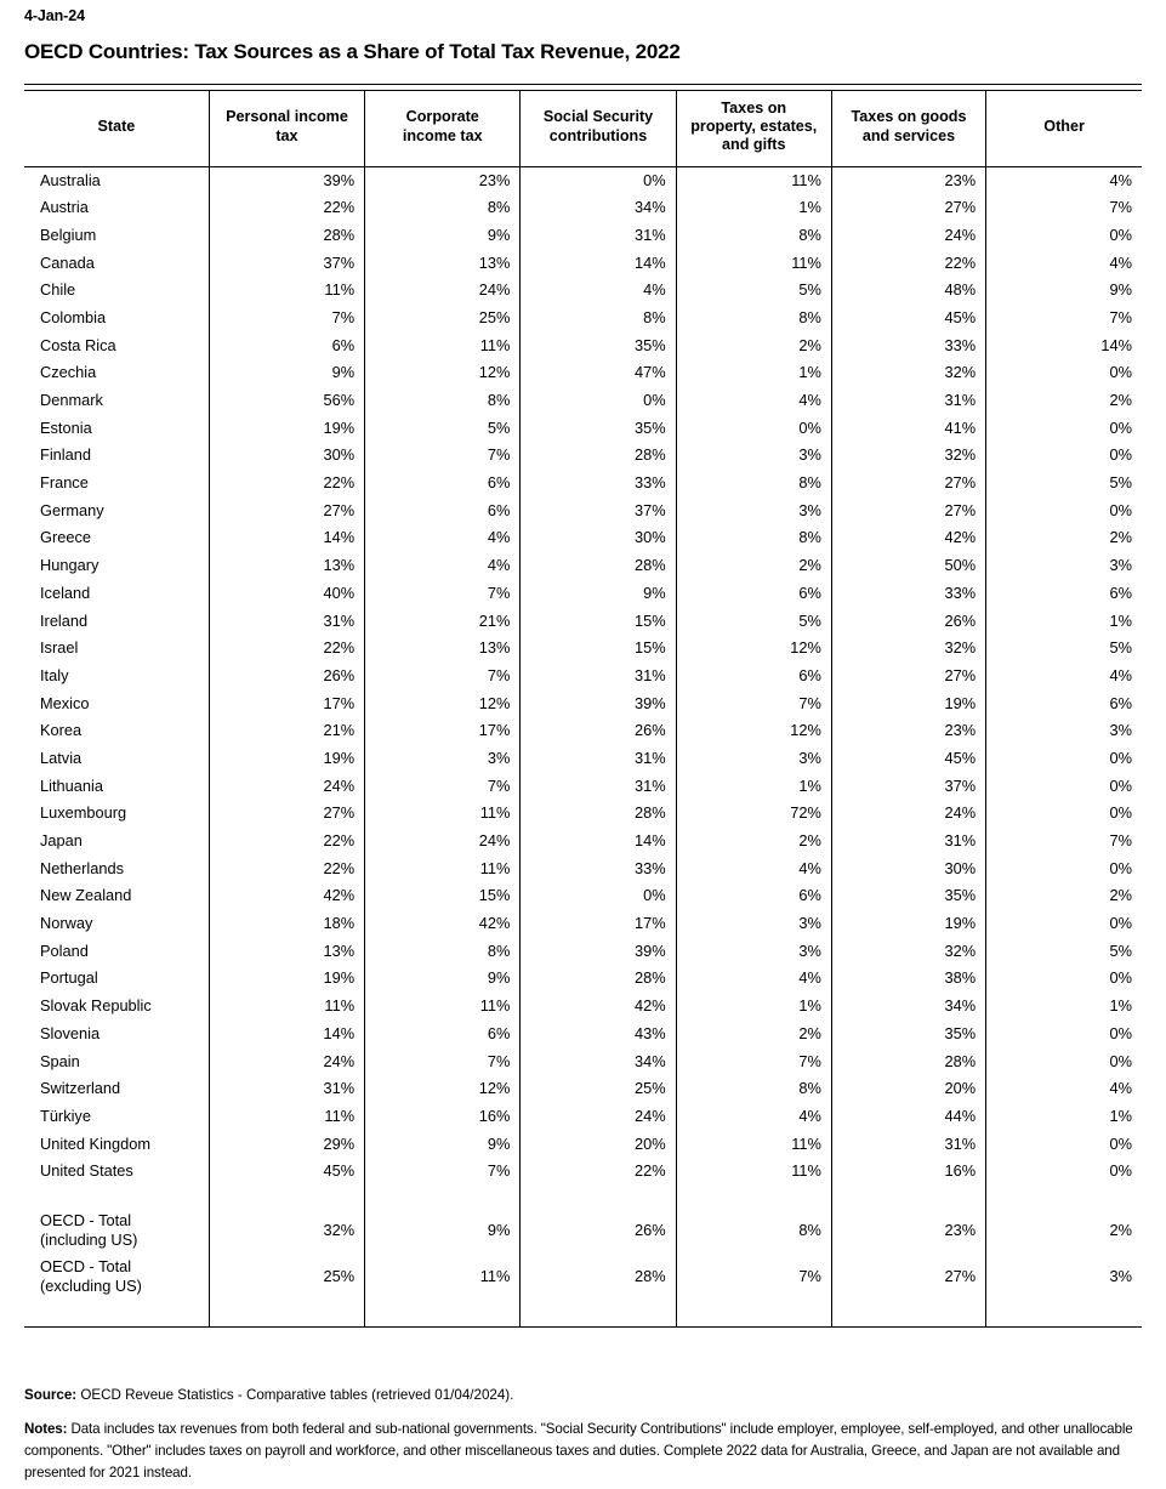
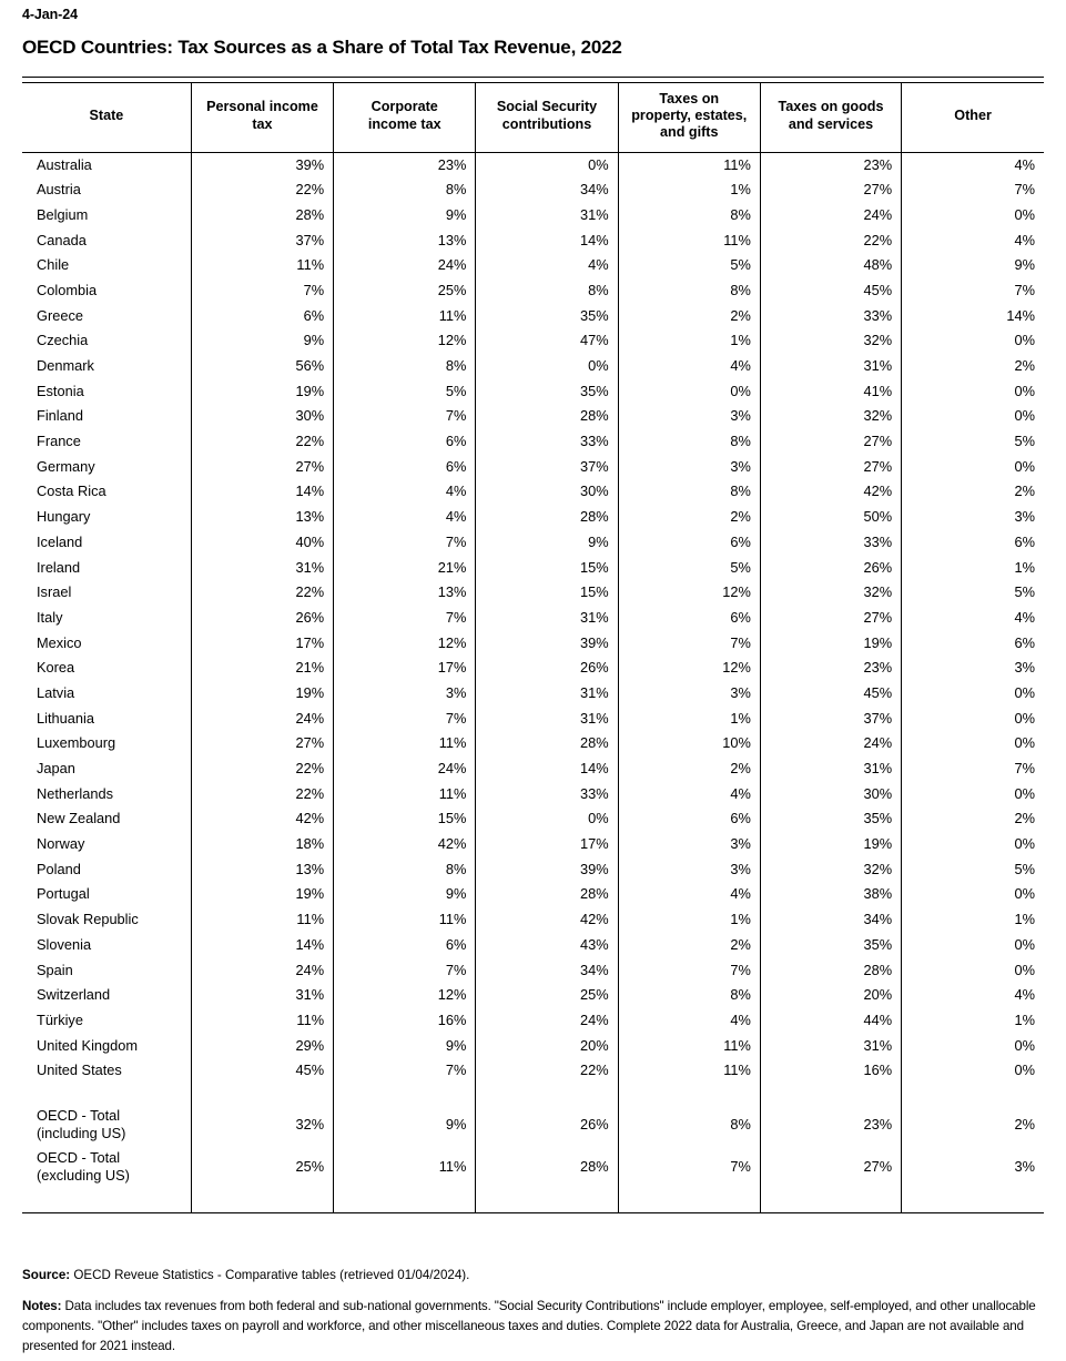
  4-Jan-24
  OECD Countries: Tax Sources as a Share of Total Tax Revenue, 2022
  State	Personal income tax	Corporate income tax	Social Security contributions	Taxes on property, estates, and gifts	Taxes on goods and services	Other
  Australia	39%	23%	0%	11%	23%	4%
  Austria	22%	8%	34%	1%	27%	7%
  Belgium	28%	9%	31%	8%	24%	0%
  Canada	37%	13%	14%	11%	22%	4%
  Chile	11%	24%	4%	5%	48%	9%
  Colombia	7%	25%	8%	8%	45%	7%
- Costa Rica	6%	11%	35%	2%	33%	14%
+ Greece	6%	11%	35%	2%	33%	14%
  Czechia	9%	12%	47%	1%	32%	0%
  Denmark	56%	8%	0%	4%	31%	2%
  Estonia	19%	5%	35%	0%	41%	0%
  Finland	30%	7%	28%	3%	32%	0%
  France	22%	6%	33%	8%	27%	5%
  Germany	27%	6%	37%	3%	27%	0%
- Greece	14%	4%	30%	8%	42%	2%
+ Costa Rica	14%	4%	30%	8%	42%	2%
  Hungary	13%	4%	28%	2%	50%	3%
  Iceland	40%	7%	9%	6%	33%	6%
  Ireland	31%	21%	15%	5%	26%	1%
  Israel	22%	13%	15%	12%	32%	5%
  Italy	26%	7%	31%	6%	27%	4%
  Mexico	17%	12%	39%	7%	19%	6%
  Korea	21%	17%	26%	12%	23%	3%
  Latvia	19%	3%	31%	3%	45%	0%
  Lithuania	24%	7%	31%	1%	37%	0%
- Luxembourg	27%	11%	28%	72%	24%	0%
+ Luxembourg	27%	11%	28%	10%	24%	0%
  Japan	22%	24%	14%	2%	31%	7%
  Netherlands	22%	11%	33%	4%	30%	0%
  New Zealand	42%	15%	0%	6%	35%	2%
  Norway	18%	42%	17%	3%	19%	0%
  Poland	13%	8%	39%	3%	32%	5%
  Portugal	19%	9%	28%	4%	38%	0%
  Slovak Republic	11%	11%	42%	1%	34%	1%
  Slovenia	14%	6%	43%	2%	35%	0%
  Spain	24%	7%	34%	7%	28%	0%
  Switzerland	31%	12%	25%	8%	20%	4%
  Türkiye	11%	16%	24%	4%	44%	1%
  United Kingdom	29%	9%	20%	11%	31%	0%
  United States	45%	7%	22%	11%	16%	0%
  OECD - Total(including US)	32%	9%	26%	8%	23%	2%
  OECD - Total(excluding US)	25%	11%	28%	7%	27%	3%
  Source: OECD Reveue Statistics - Comparative tables (retrieved 01/04/2024).
  Notes: Data includes tax revenues from both federal and sub-national governments. "Social Security Contributions" include employer, employee, self-employed, and other unallocable components. "Other" includes taxes on payroll and workforce, and other miscellaneous taxes and duties. Complete 2022 data for Australia, Greece, and Japan are not available and presented for 2021 instead.
